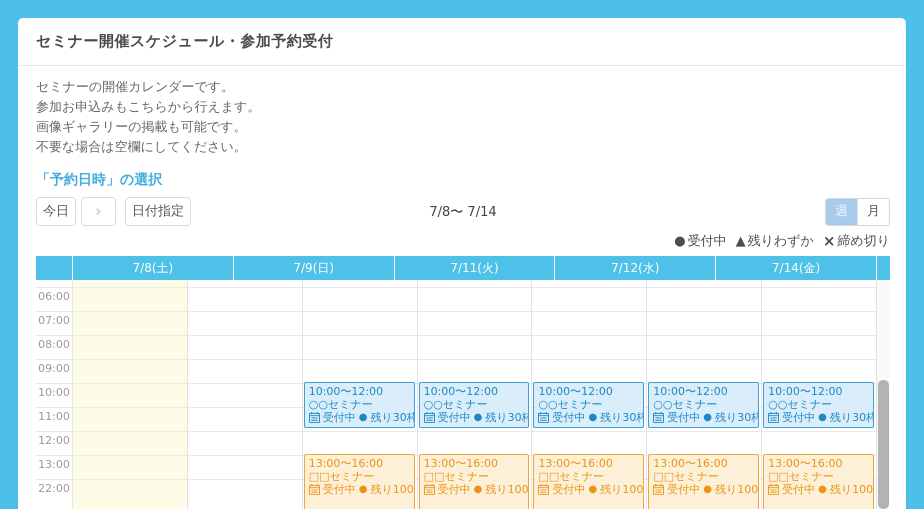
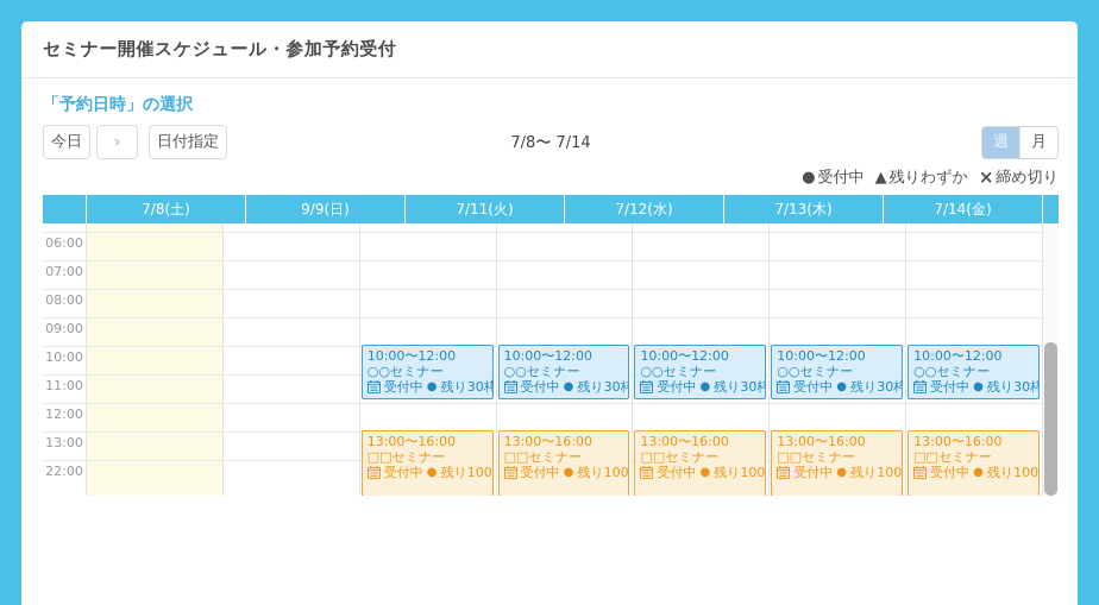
  セミナー開催スケジュール・参加予約受付
- セミナーの開催カレンダーです。
- 参加お申込みもこちらから行えます。
- 画像ギャラリーの掲載も可能です。
- 不要な場合は空欄にしてください。
  「予約日時」の選択
  今日
  ›
  日付指定
  7/8〜 7/14
  週
  月
  ●
  受付中
  ▲
  残りわずか
  ×
  締め切り
  7/8(土)
- 7/9(日)
+ 9/9(日)
  7/11(火)
  7/12(水)
+ 7/13(木)
  7/14(金)
  06:00
  07:00
  08:00
  09:00
  10:00
  11:00
  12:00
  13:00
  22:00
  10:00〜12:00
  ○○セミナー
  受付中
  ●
  残り30枠
  13:00〜16:00
  □□セミナー
  受付中
  ●
  残り100
  10:00〜12:00
  ○○セミナー
  受付中
  ●
  残り30枠
  13:00〜16:00
  □□セミナー
  受付中
  ●
  残り100
  10:00〜12:00
  ○○セミナー
  受付中
  ●
  残り30枠
  13:00〜16:00
  □□セミナー
  受付中
  ●
  残り100
  10:00〜12:00
  ○○セミナー
  受付中
  ●
  残り30枠
  13:00〜16:00
  □□セミナー
  受付中
  ●
  残り100
  10:00〜12:00
  ○○セミナー
  受付中
  ●
  残り30枠
  13:00〜16:00
  □□セミナー
  受付中
  ●
  残り100
